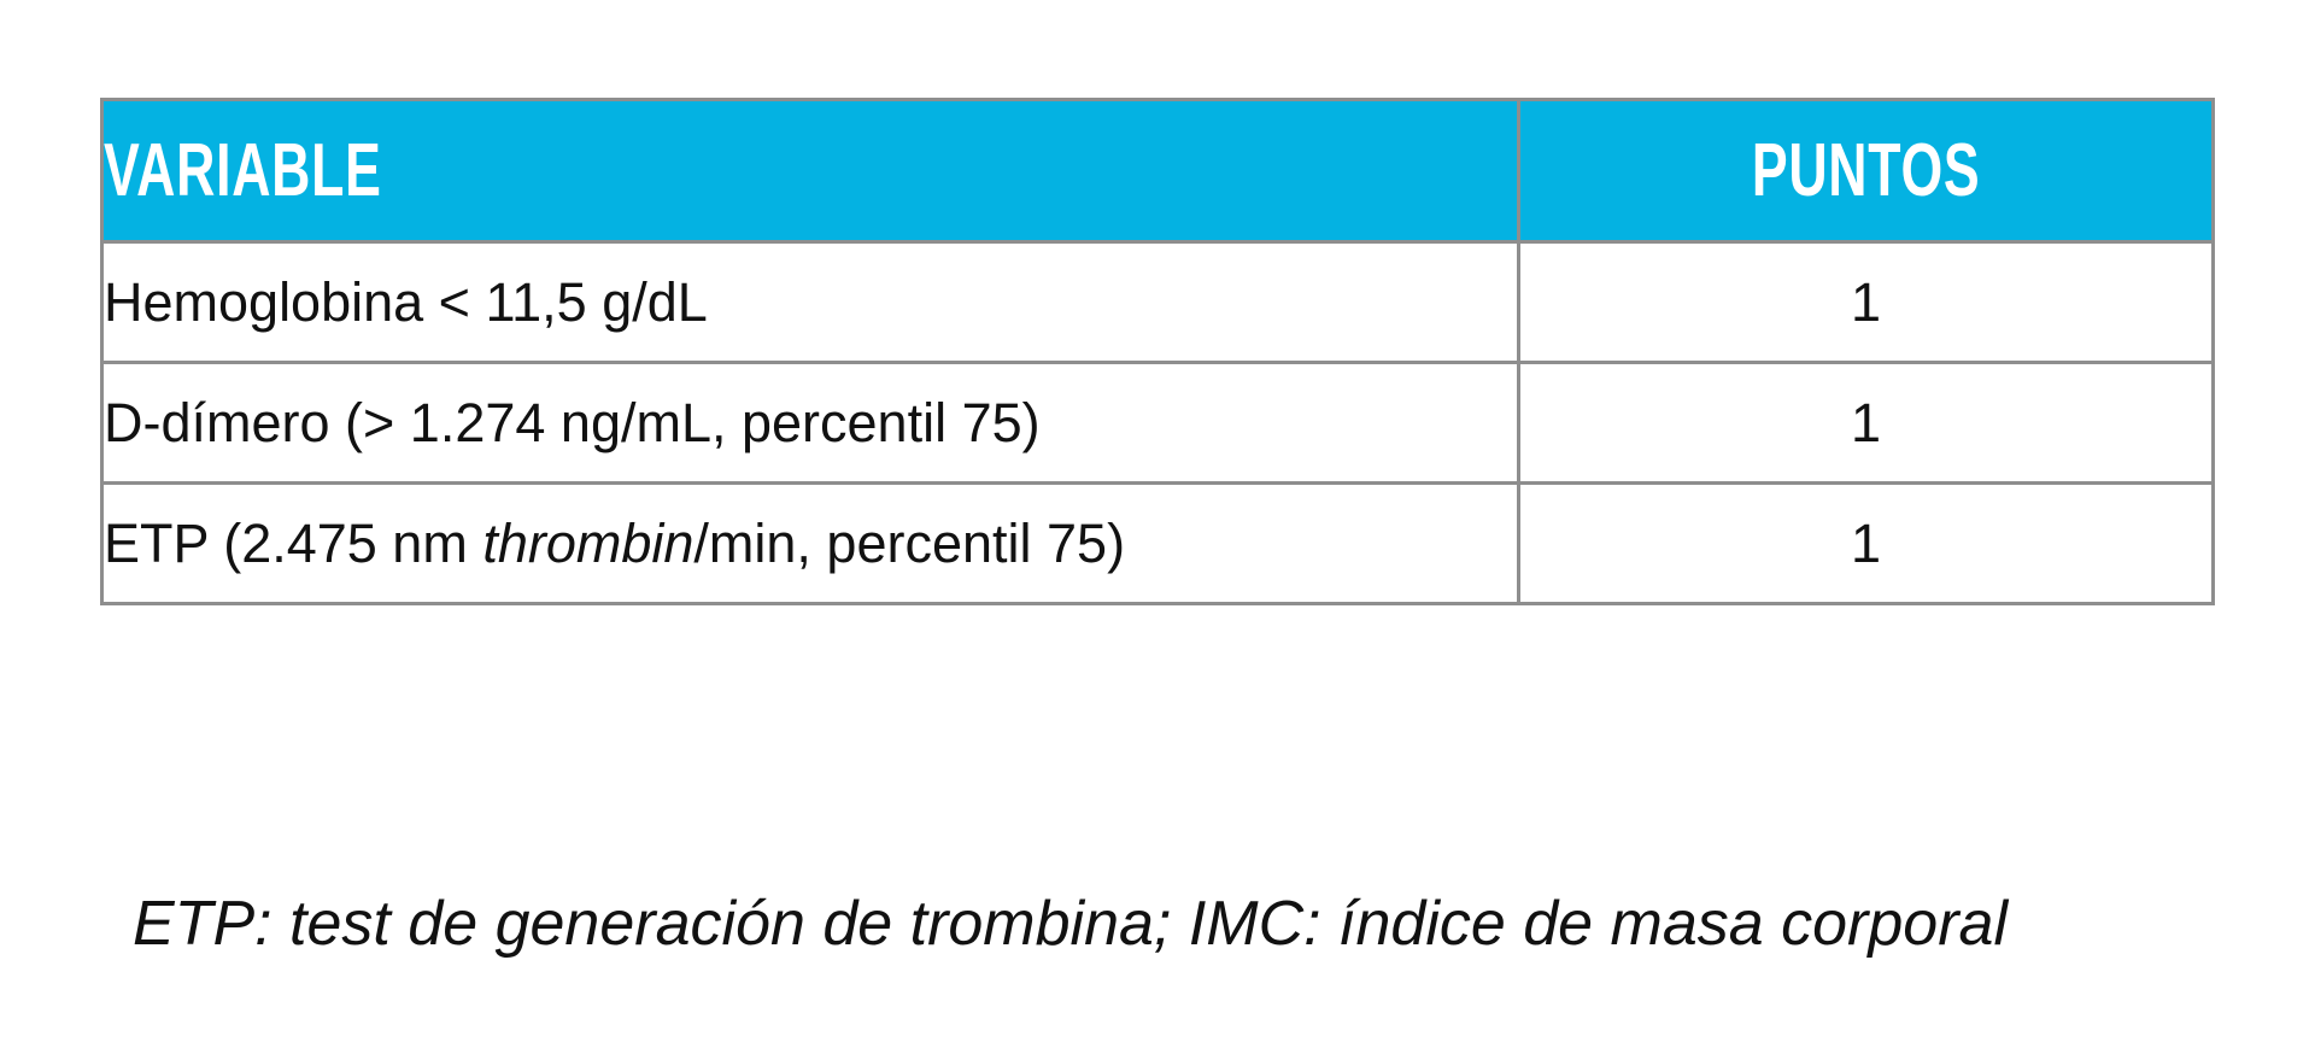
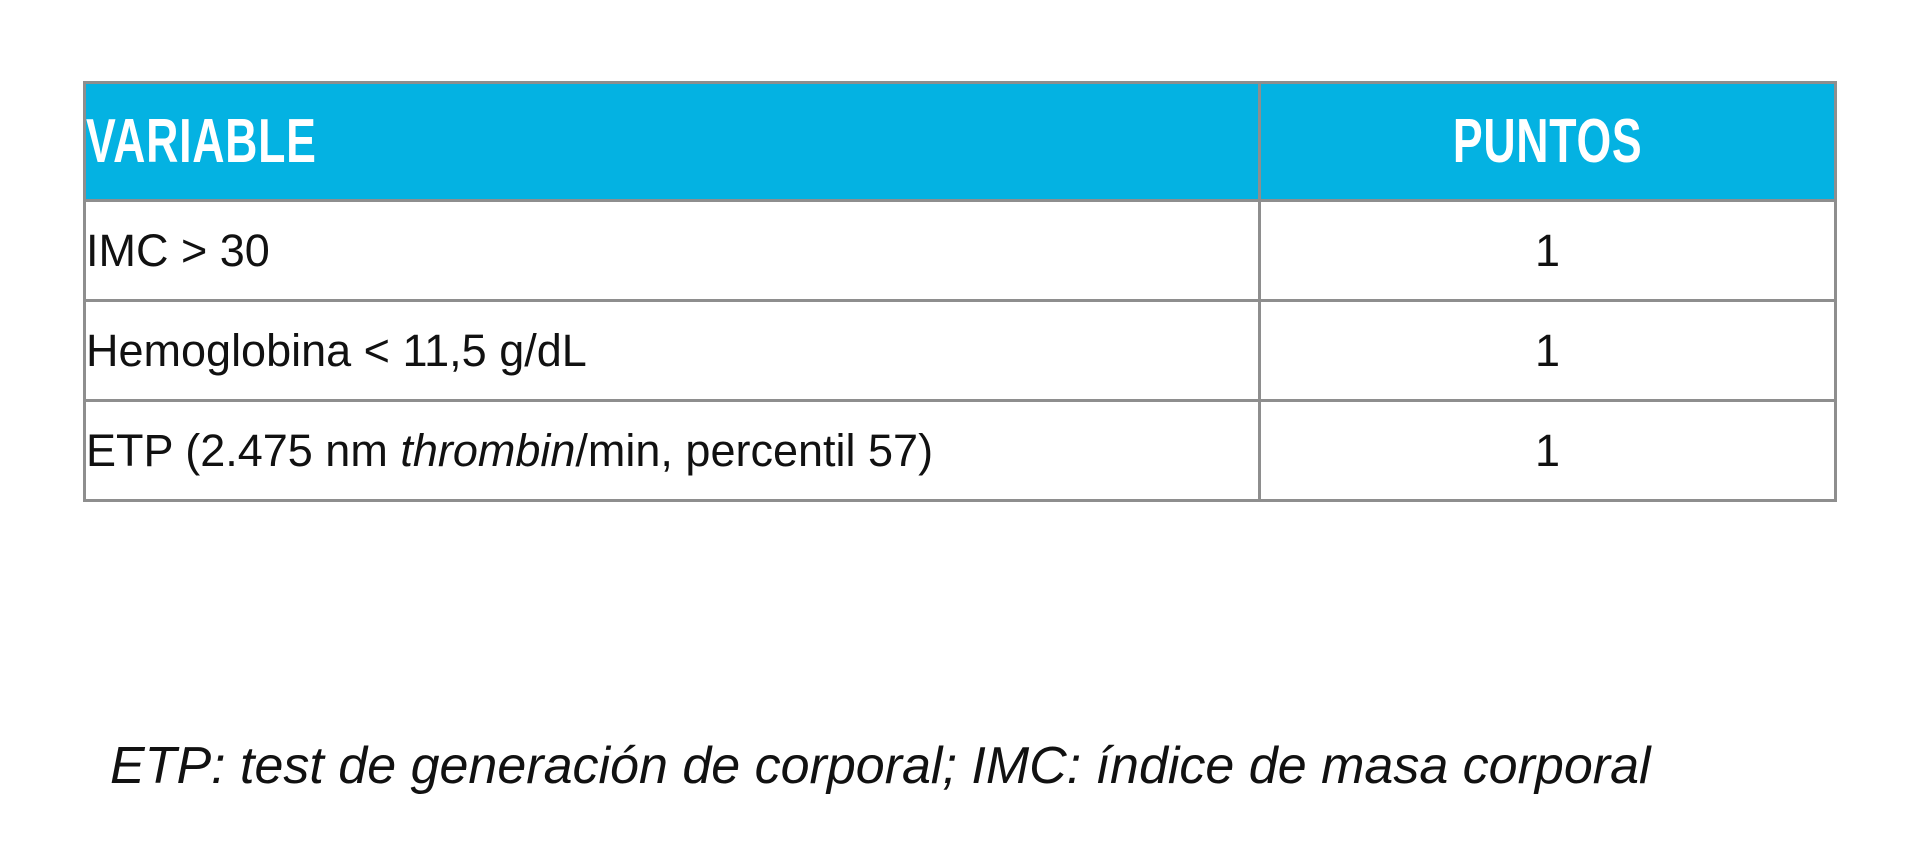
  VARIABLE	PUNTOS
+ IMC > 30	1
  Hemoglobina < 11,5 g/dL	1
- D-dímero (> 1.274 ng/mL, percentil 75)	1
- ETP (2.475 nm thrombin/min, percentil 75)	1
+ ETP (2.475 nm thrombin/min, percentil 57)	1
- ETP: test de generación de trombina; IMC: índice de masa corporal
+ ETP: test de generación de corporal; IMC: índice de masa corporal
